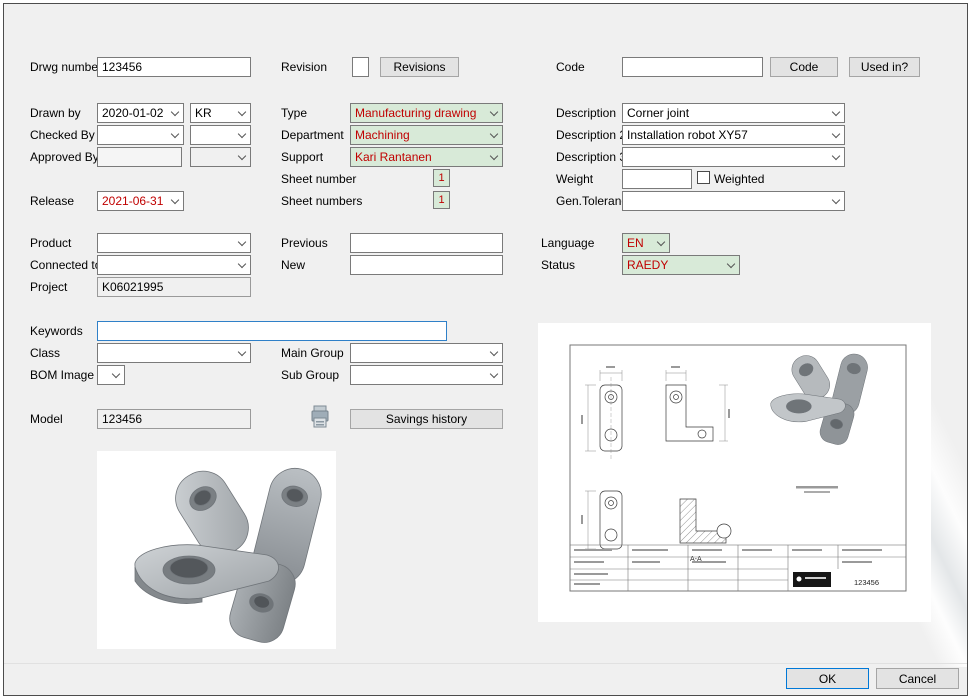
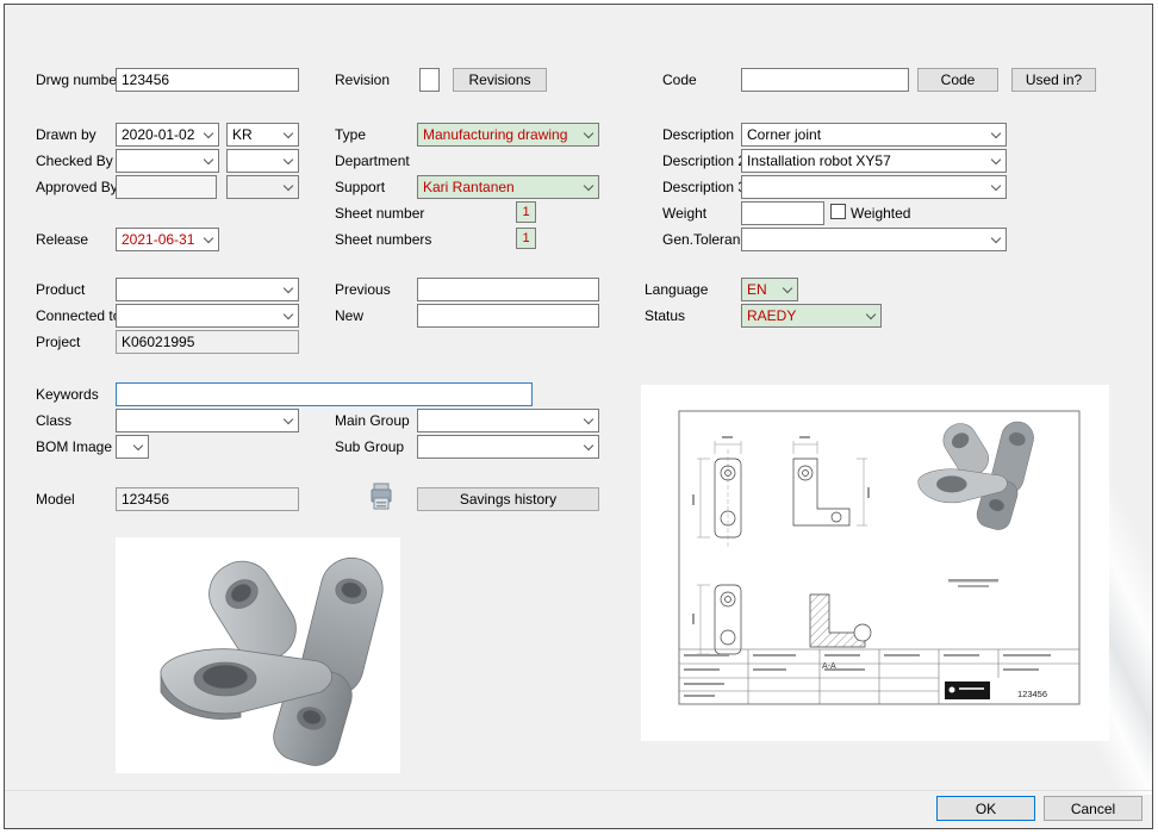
  Drwg numbe
  123456
  Revision
  Revisions
  Code
  Code
  Used in?
  Drawn by
  2020-01-02
  KR
  Type
  Manufacturing drawing
  Description
  Corner joint
  Checked By
  Department
- Machining
  Description
  Installation robot XY57
  Approved By
  Support
  Kari Rantanen
  Description
  Sheet number
  1
  Weight
  Weighted
  Release
  2021-06-31
  Sheet numbers
  1
  Gen.Toleran
  Product
  Previous
  Language
  EN
  Connected t
  New
  Status
  RAEDY
  Project
  K06021995
  Keywords
  Class
  Main Group
  BOM Image
  Sub Group
  Model
  123456
  Savings history
  123456
  OK
  Cancel
